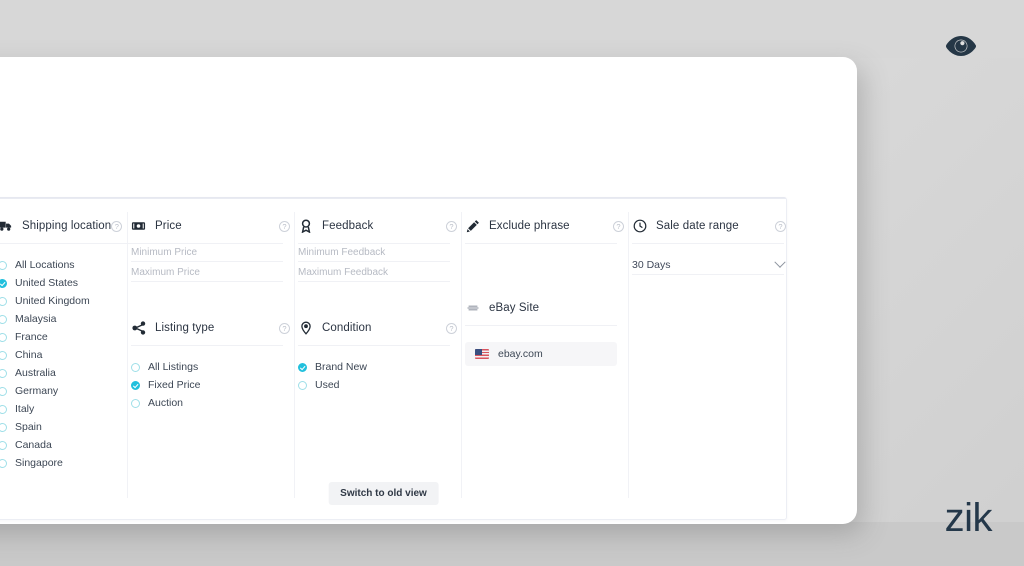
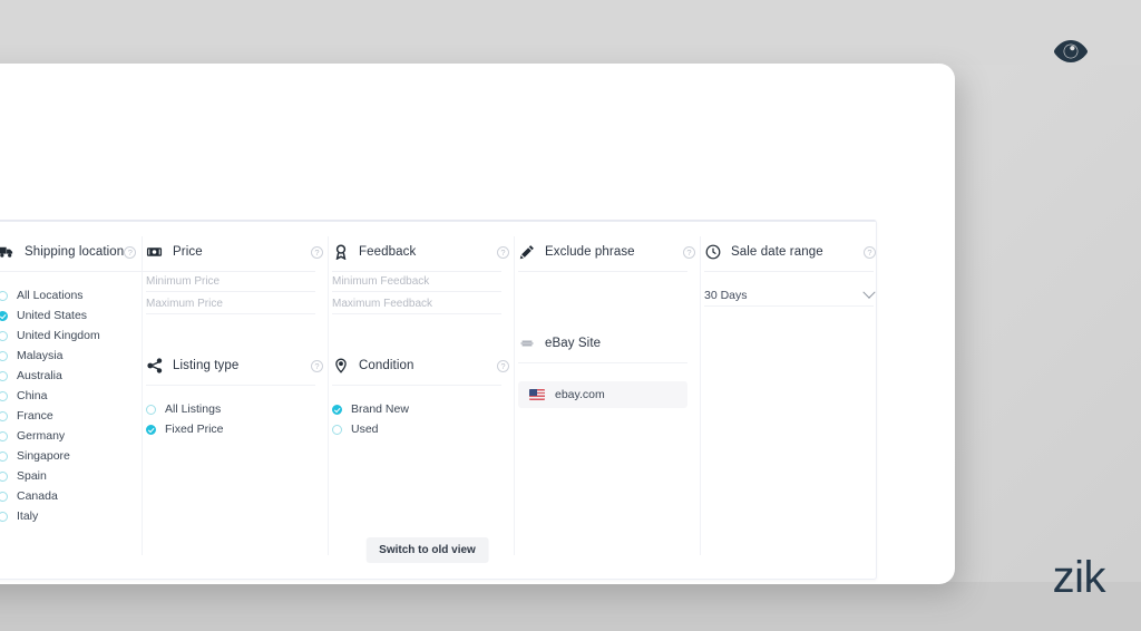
  Shipping location
  ?
  All Locations
  United States
  United Kingdom
  Malaysia
- France
+ Australia
  China
- Australia
+ France
  Germany
- Italy
+ Singapore
  Spain
  Canada
- Singapore
+ Italy
  Price
  ?
  Minimum Price
  Maximum Price
  Listing type
  ?
  All Listings
  Fixed Price
- Auction
  Feedback
  ?
  Minimum Feedback
  Maximum Feedback
  Condition
  ?
  Brand New
  Used
  Exclude phrase
  ?
  eBay Site
  ebay.com
  Sale date range
  ?
  30 Days
  Switch to old view
  zik
